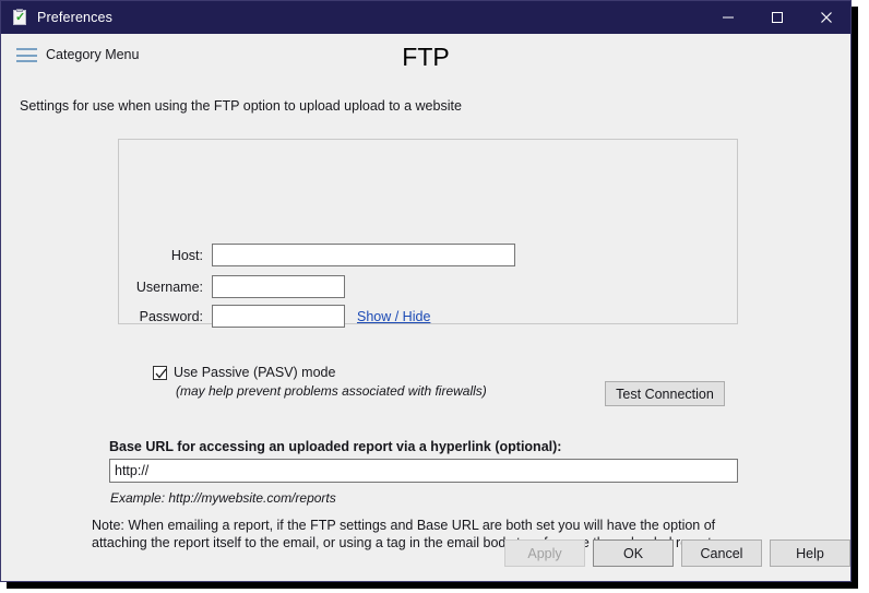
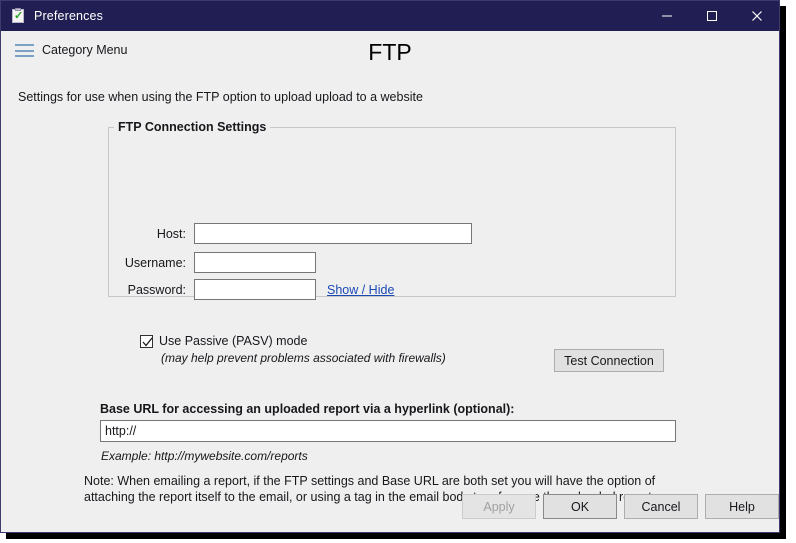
  ✓
  Preferences
  Category Menu
  FTP
  Settings for use when using the FTP option to upload upload to a website
+ FTP Connection Settings
  Host:
  Username:
  Password:
  Show / Hide
  Use Passive (PASV) mode
  (may help prevent problems associated with firewalls)
  Test Connection
  Base URL for accessing an uploaded report via a hyperlink (optional):
  http://
  Example: http://mywebsite.com/reports
  Note: When emailing a report, if the FTP settings and Base URL are both set you will have the option of attaching the report itself to the email, or using a tag in the email bode r
  Apply
  OK
  Cancel
  Help
